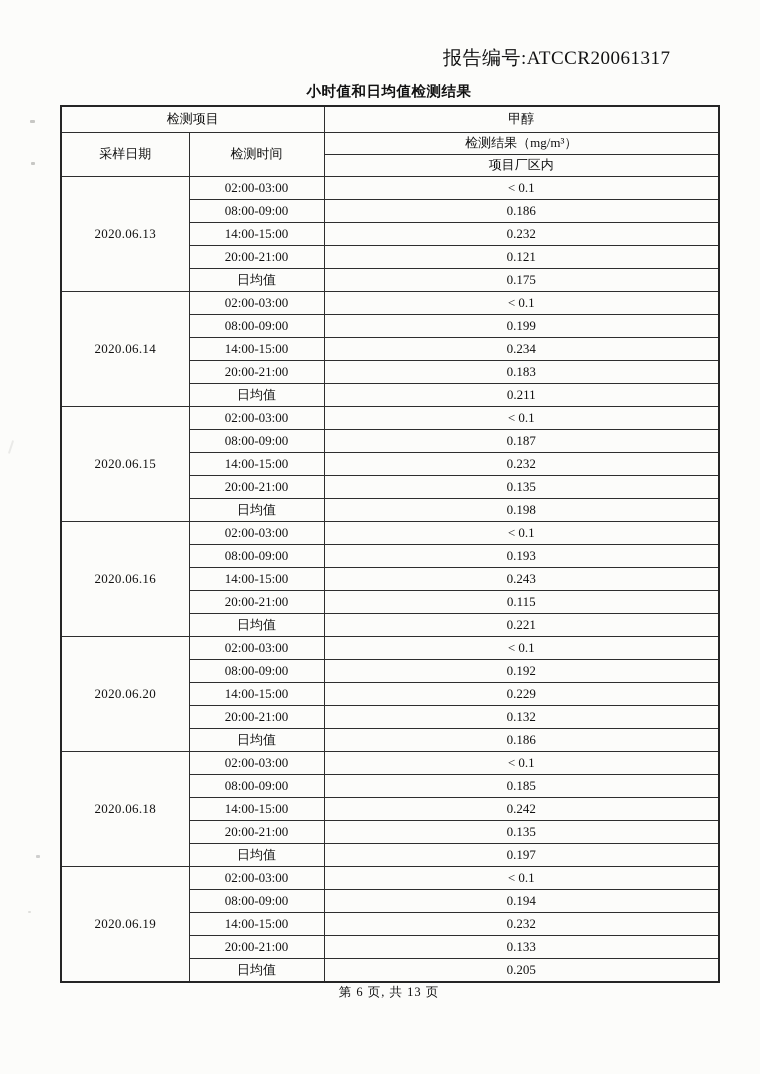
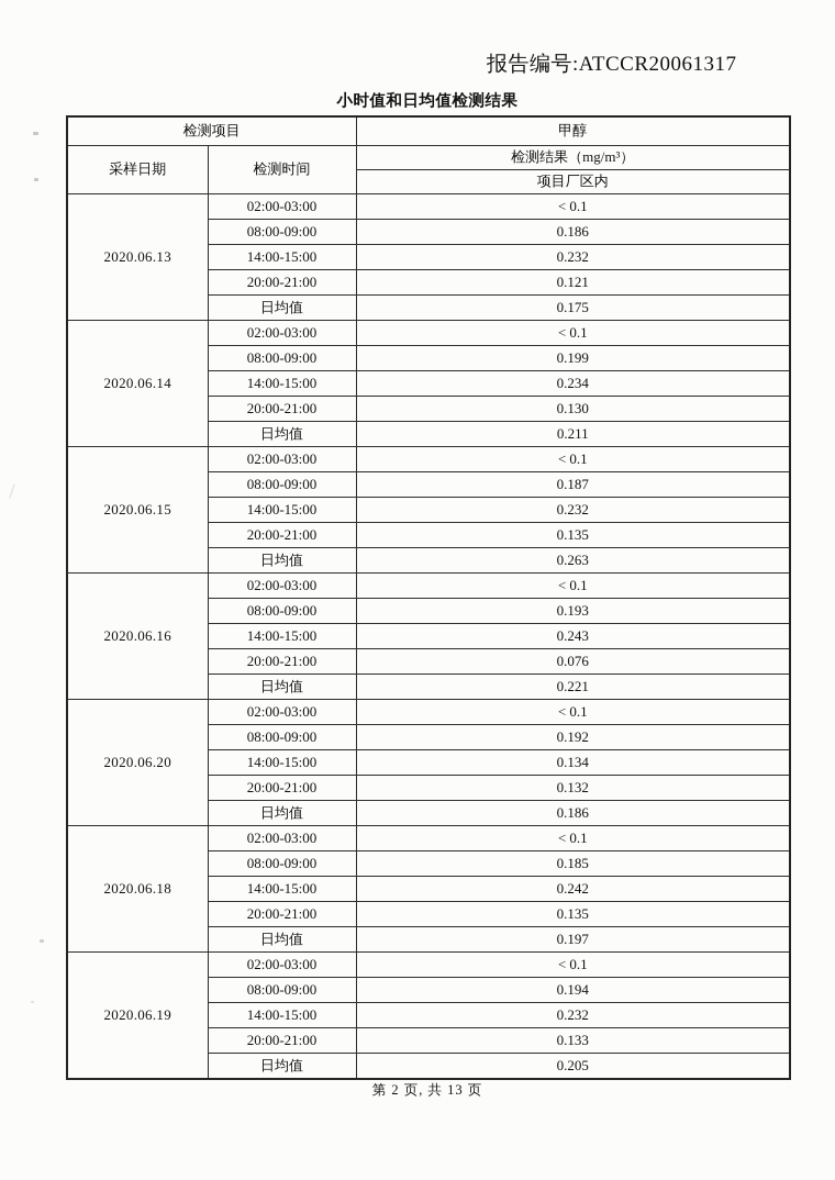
  报告编号:ATCCR20061317
  小时值和日均值检测结果
  检测项目	甲醇
  采样日期	检测时间	检测结果（mg/m³）
  项目厂区内
  2020.06.13	02:00-03:00	< 0.1
  08:00-09:00	0.186
  14:00-15:00	0.232
  20:00-21:00	0.121
  日均值	0.175
  2020.06.14	02:00-03:00	< 0.1
  08:00-09:00	0.199
  14:00-15:00	0.234
- 20:00-21:00	0.183
+ 20:00-21:00	0.130
  日均值	0.211
  2020.06.15	02:00-03:00	< 0.1
  08:00-09:00	0.187
  14:00-15:00	0.232
  20:00-21:00	0.135
- 日均值	0.198
+ 日均值	0.263
  2020.06.16	02:00-03:00	< 0.1
  08:00-09:00	0.193
  14:00-15:00	0.243
- 20:00-21:00	0.115
+ 20:00-21:00	0.076
  日均值	0.221
  2020.06.20	02:00-03:00	< 0.1
  08:00-09:00	0.192
- 14:00-15:00	0.229
+ 14:00-15:00	0.134
  20:00-21:00	0.132
  日均值	0.186
  2020.06.18	02:00-03:00	< 0.1
  08:00-09:00	0.185
  14:00-15:00	0.242
  20:00-21:00	0.135
  日均值	0.197
  2020.06.19	02:00-03:00	< 0.1
  08:00-09:00	0.194
  14:00-15:00	0.232
  20:00-21:00	0.133
  日均值	0.205
- 第 6 页, 共 13 页
+ 第 2 页, 共 13 页
